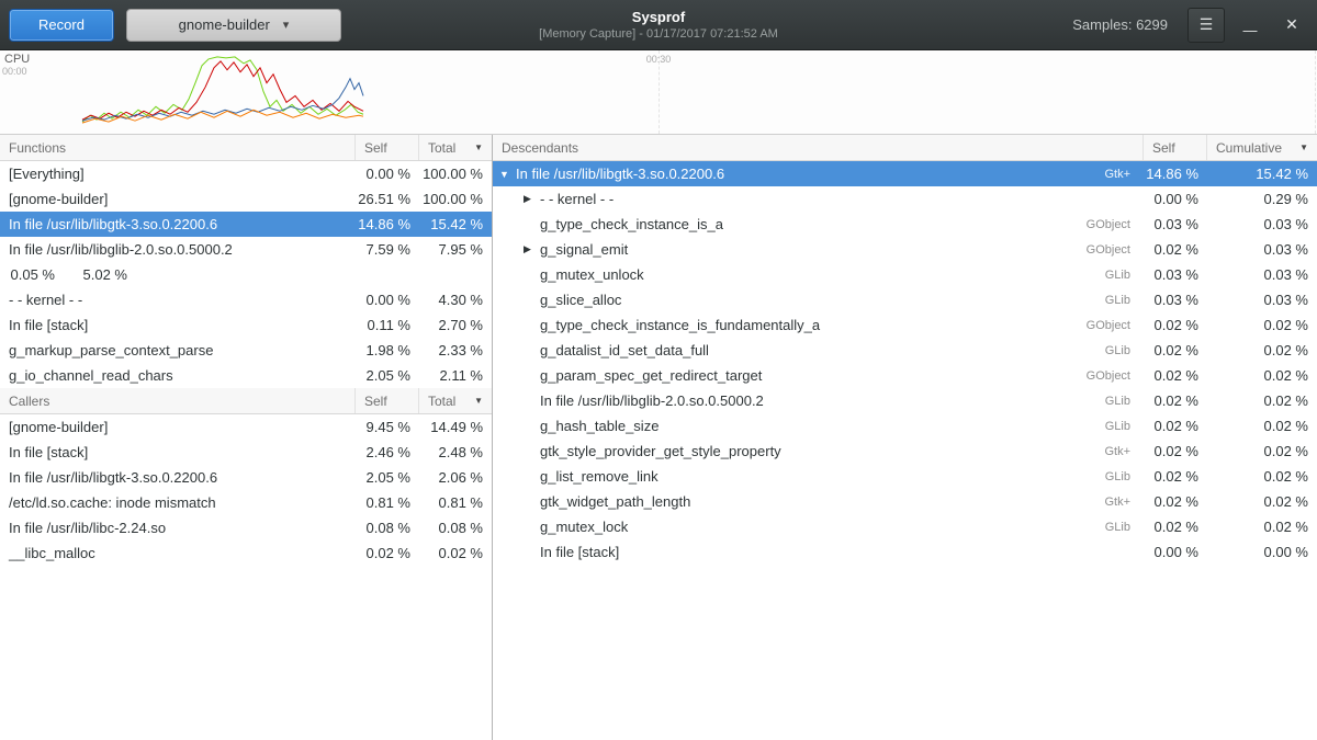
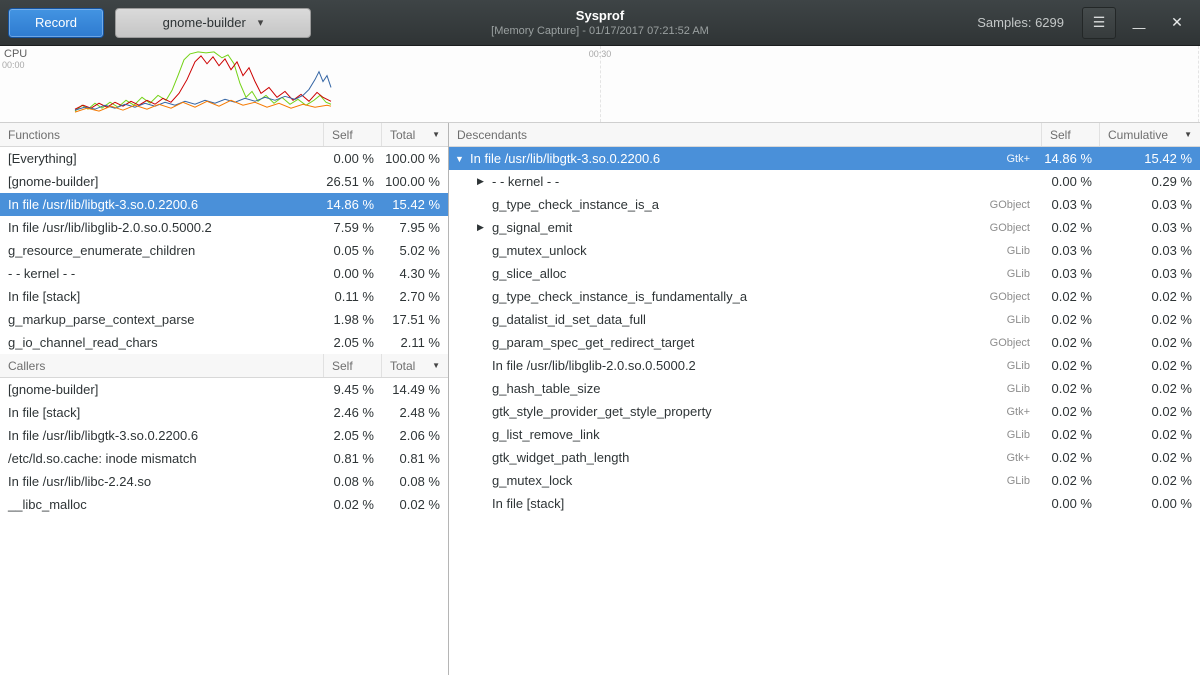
  Record
  gnome-builder
  ▾
  Sysprof
  [Memory Capture] - 01/17/2017 07:21:52 AM
  Samples: 6299
  ☰
  —
  ✕
  CPU
  00:00
  00:30
  Functions
  Self
  Total
  ▼
  [Everything]
  0.00 %
  100.00 %
  [gnome-builder]
  26.51 %
  100.00 %
  In file /usr/lib/libgtk-3.so.0.2200.6
  14.86 %
  15.42 %
  In file /usr/lib/libglib-2.0.so.0.5000.2
  7.59 %
  7.95 %
+ g_resource_enumerate_children
  0.05 %
  5.02 %
  - - kernel - -
  0.00 %
  4.30 %
  In file [stack]
  0.11 %
  2.70 %
  g_markup_parse_context_parse
  1.98 %
- 2.33 %
+ 17.51 %
  g_io_channel_read_chars
  2.05 %
  2.11 %
  Callers
  Self
  Total
  ▼
  [gnome-builder]
  9.45 %
  14.49 %
  In file [stack]
  2.46 %
  2.48 %
  In file /usr/lib/libgtk-3.so.0.2200.6
  2.05 %
  2.06 %
  /etc/ld.so.cache: inode mismatch
  0.81 %
  0.81 %
  In file /usr/lib/libc-2.24.so
  0.08 %
  0.08 %
  __libc_malloc
  0.02 %
  0.02 %
  Descendants
  Self
  Cumulative
  ▼
  ▼
  In file /usr/lib/libgtk-3.so.0.2200.6
  Gtk+
  14.86 %
  15.42 %
  ▶
  - - kernel - -
  0.00 %
  0.29 %
  g_type_check_instance_is_a
  GObject
  0.03 %
  0.03 %
  ▶
  g_signal_emit
  GObject
  0.02 %
  0.03 %
  g_mutex_unlock
  GLib
  0.03 %
  0.03 %
  g_slice_alloc
  GLib
  0.03 %
  0.03 %
  g_type_check_instance_is_fundamentally_a
  GObject
  0.02 %
  0.02 %
  g_datalist_id_set_data_full
  GLib
  0.02 %
  0.02 %
  g_param_spec_get_redirect_target
  GObject
  0.02 %
  0.02 %
  In file /usr/lib/libglib-2.0.so.0.5000.2
  GLib
  0.02 %
  0.02 %
  g_hash_table_size
  GLib
  0.02 %
  0.02 %
  gtk_style_provider_get_style_property
  Gtk+
  0.02 %
  0.02 %
  g_list_remove_link
  GLib
  0.02 %
  0.02 %
  gtk_widget_path_length
  Gtk+
  0.02 %
  0.02 %
  g_mutex_lock
  GLib
  0.02 %
  0.02 %
  In file [stack]
  0.00 %
  0.00 %
